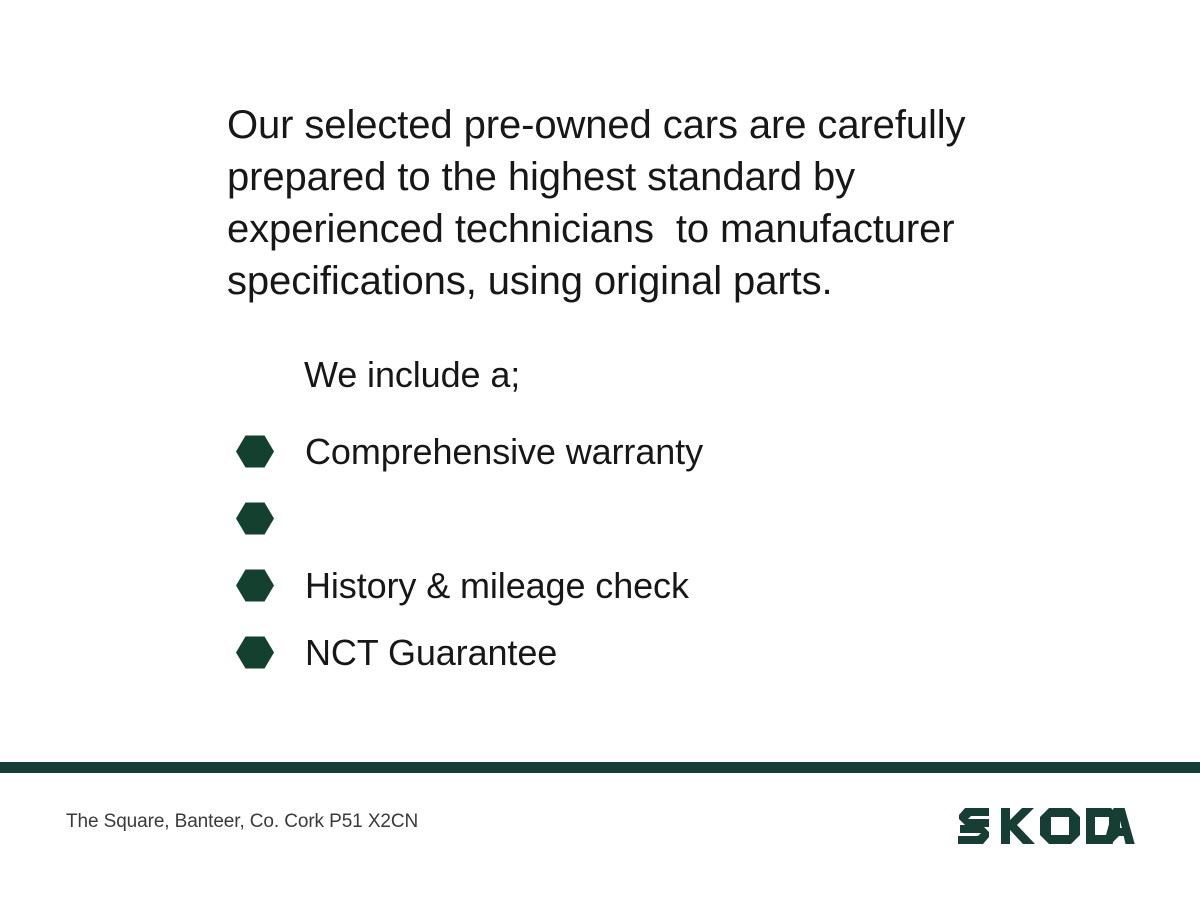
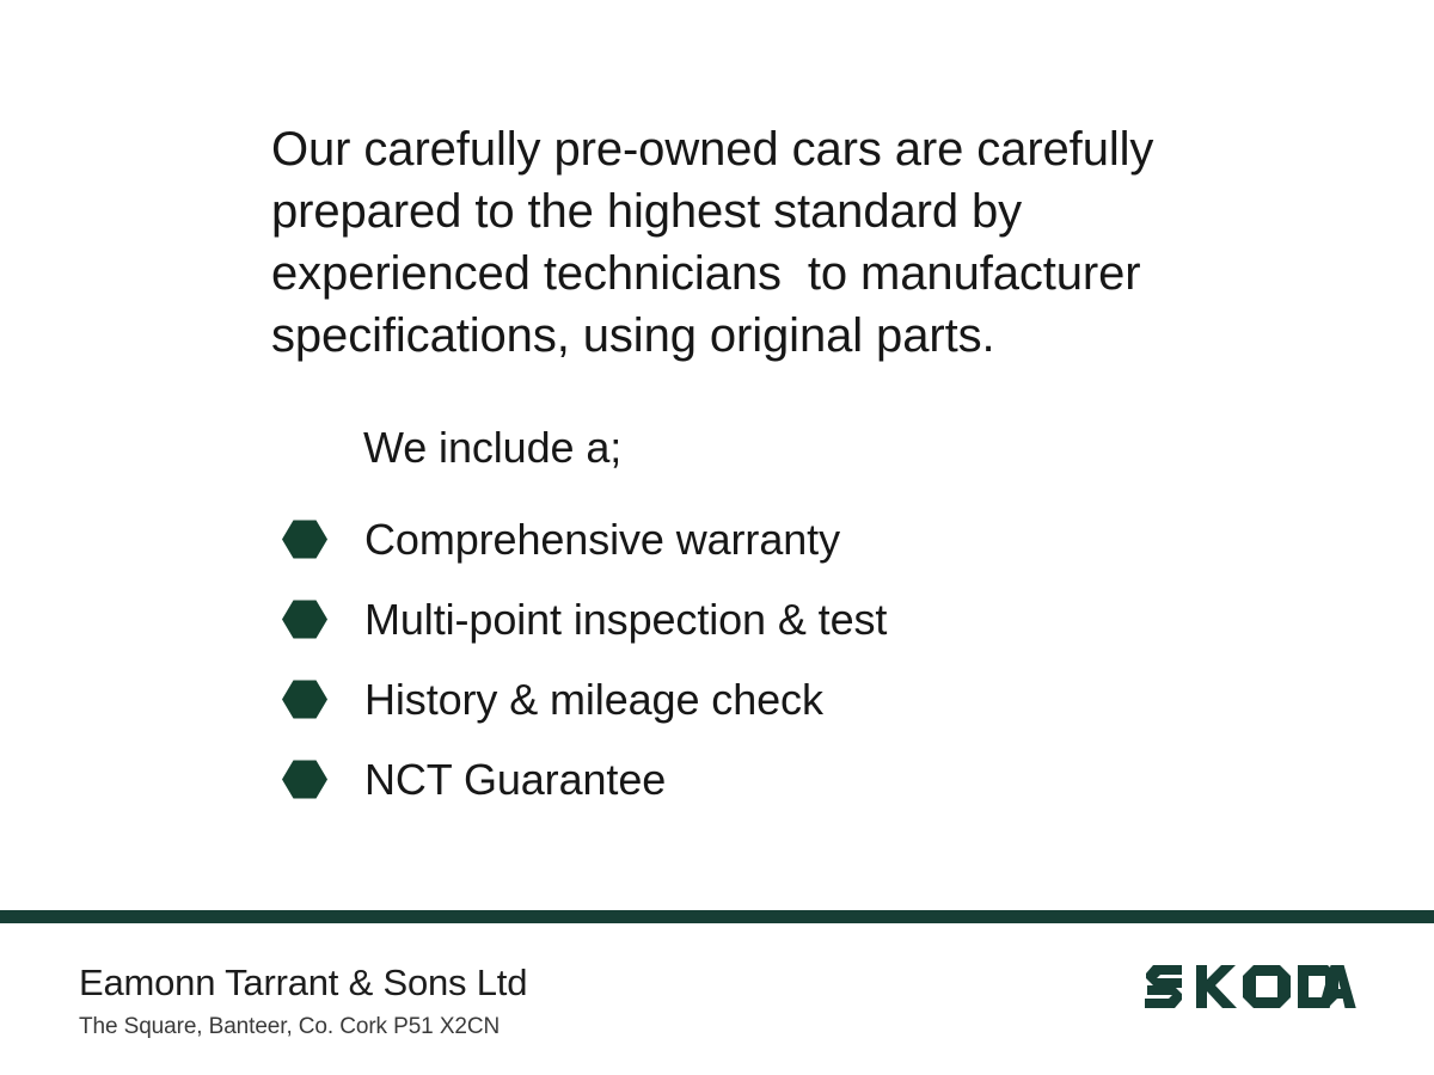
- Our selected pre-owned cars are carefully prepared to the highest standard by experienced technicians to manufacturer specifications, using original parts.
+ Our carefully pre-owned cars are carefully prepared to the highest standard by experienced technicians to manufacturer specifications, using original parts.
  We include a;
  Comprehensive warranty
+ Multi-point inspection & test
  History & mileage check
  NCT Guarantee
+ Eamonn Tarrant & Sons Ltd
  The Square, Banteer, Co. Cork P51 X2CN
